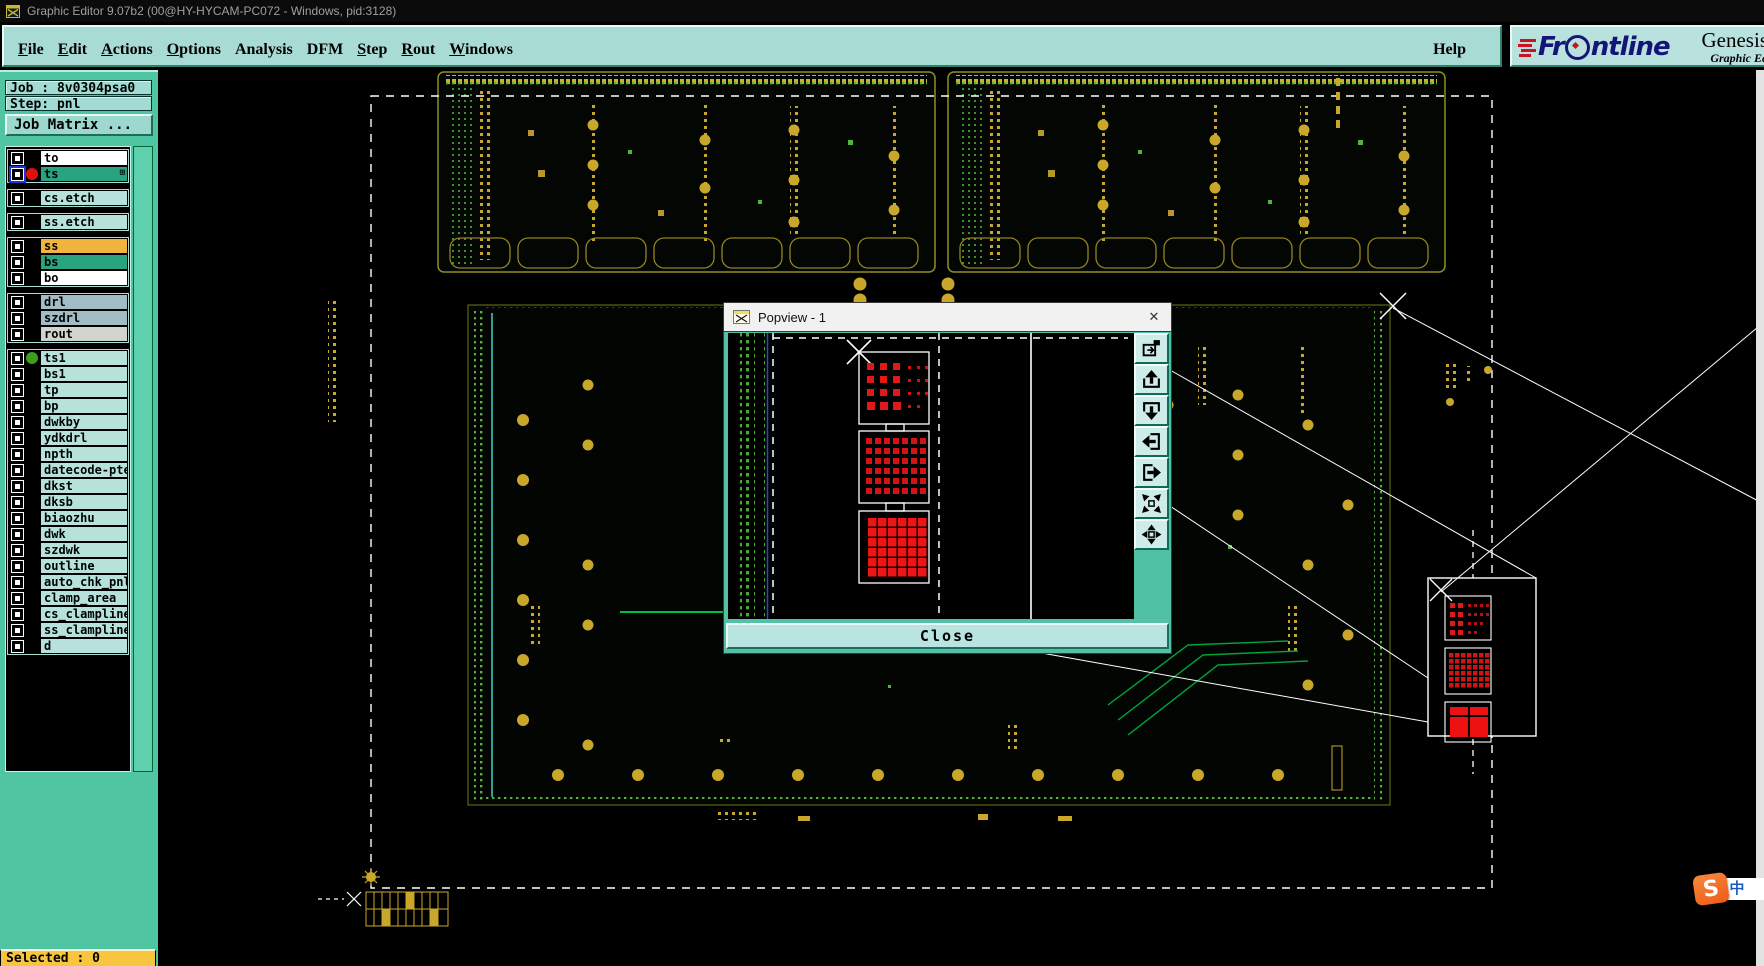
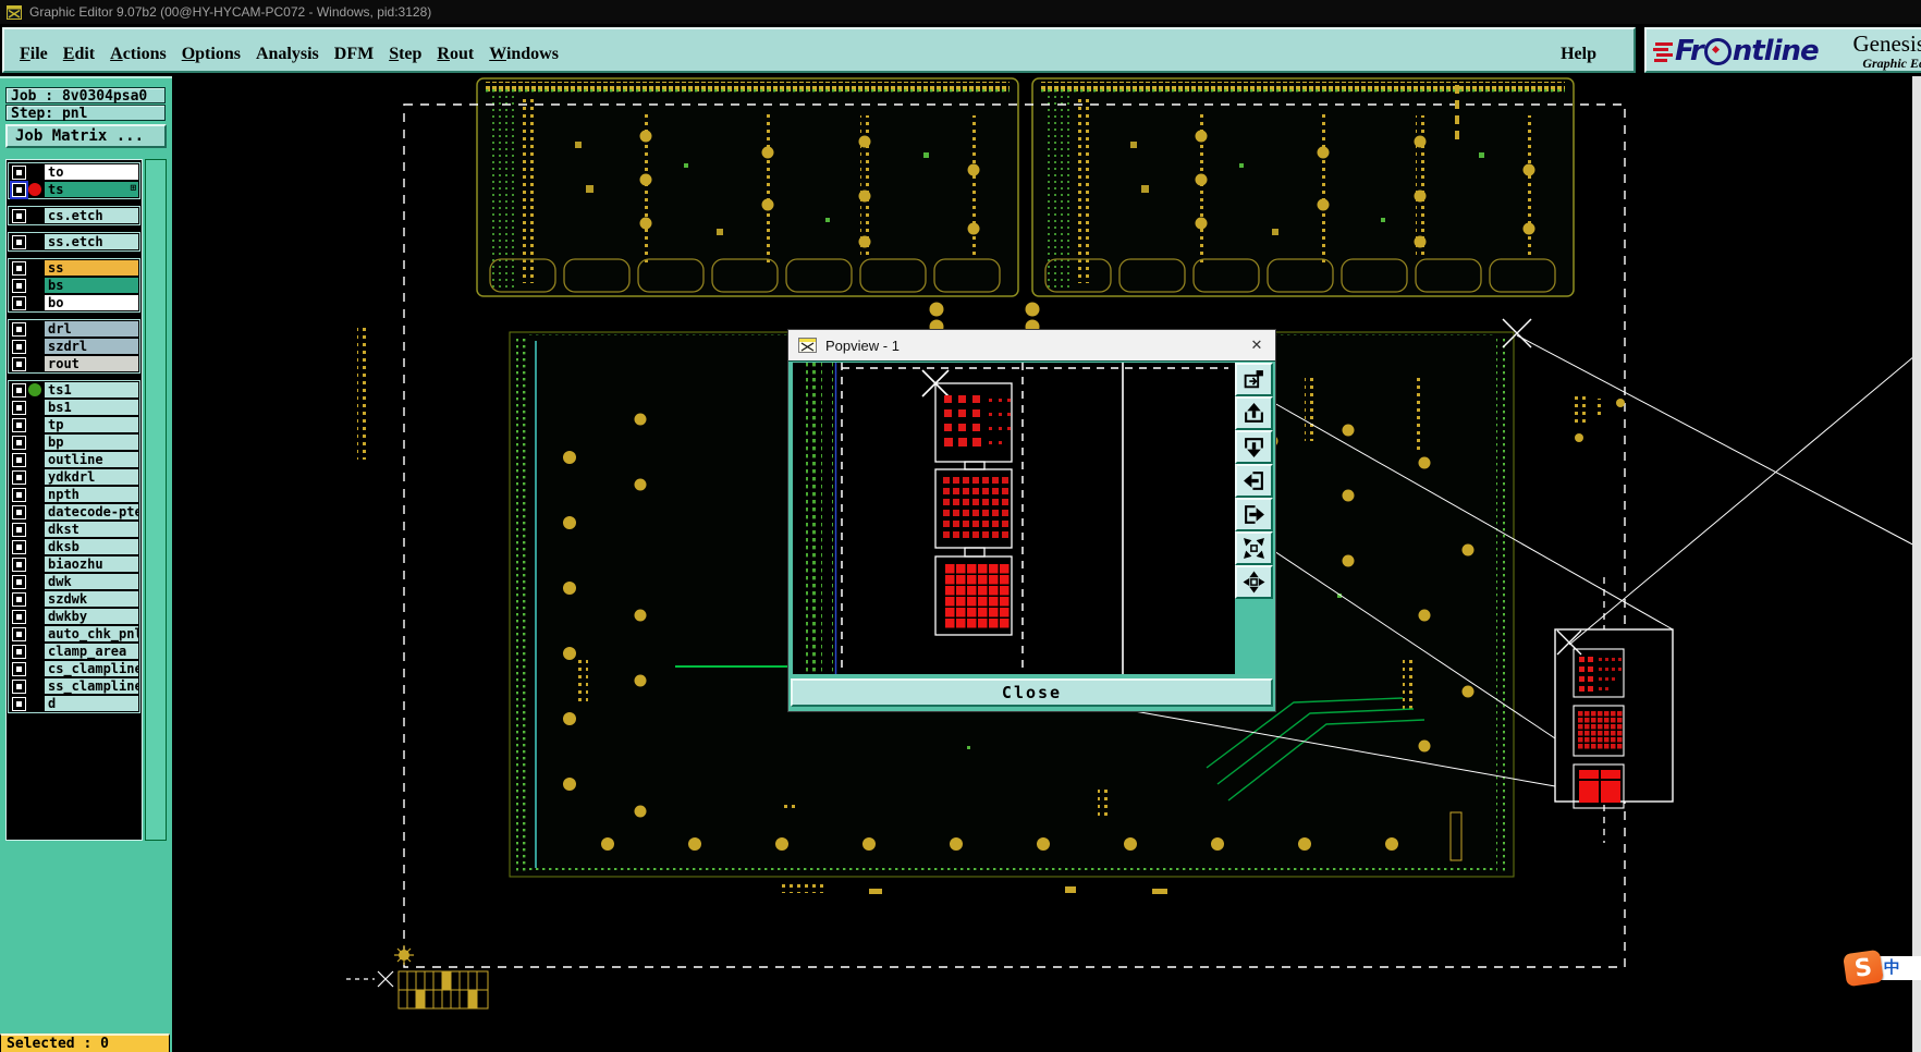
  Graphic Editor 9.07b2 (00@HY-HYCAM-PC072 - Windows, pid:3128)
  File
  Edit
  Actions
  Options
  Analysis
  DFM
  Step
  Rout
  Windows
  Help
  Fr
  ntline
  Genesi
  Graphic E
  Job : 8v0304psa0
  Step: pnl
  Job Matrix ...
  to
  ts
  ⊞
  cs.etch
  ss.etch
  ss
  bs
  bo
  drl
  szdrl
  rout
  ts1
  bs1
  tp
  bp
- dwkby
+ outline
  ydkdrl
  npth
  datecode-pte
  dkst
  dksb
  biaozhu
  dwk
  szdwk
- outline
+ dwkby
  auto_chk_pnl
  clamp_area
  cs_clampline
  ss_clampline
  d
  Selected : 0
  Popview - 1
  ✕
  Close
  中
